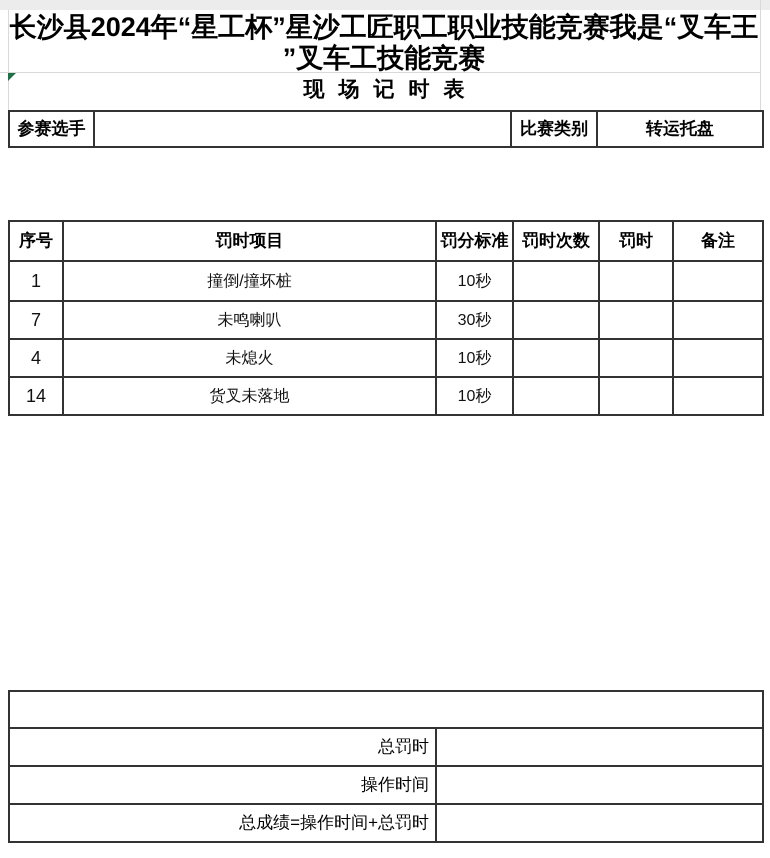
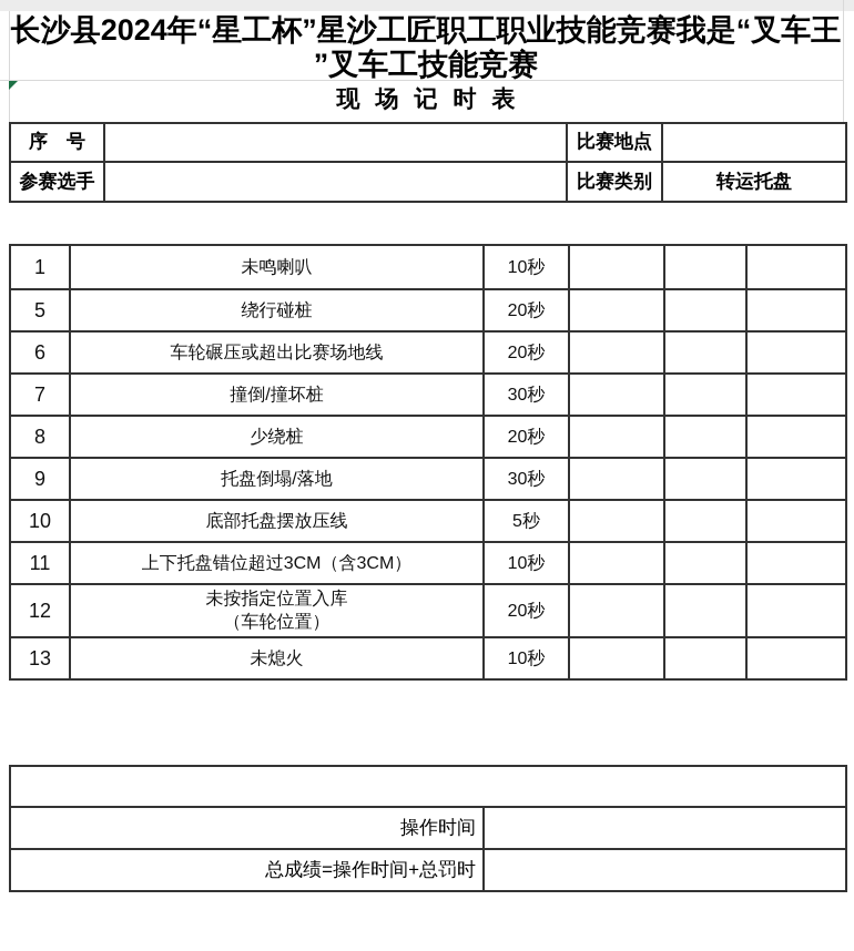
  长沙县2024年“星工杯”星沙工匠职工职业技能竞赛我是“叉车王
  ”叉车工技能竞赛
  现场记时表
+ 序 号		比赛地点
  参赛选手		比赛类别	转运托盘
- 序号	罚时项目	罚分标准	罚时次数	罚时	备注
- 1	撞倒/撞坏桩	10秒
+ 1	未鸣喇叭	10秒
+ 5	绕行碰桩	20秒
+ 6	车轮碾压或超出比赛场地线	20秒
- 7	未鸣喇叭	30秒
+ 7	撞倒/撞坏桩	30秒
+ 8	少绕桩	20秒
+ 9	托盘倒塌/落地	30秒
+ 10	底部托盘摆放压线	5秒
+ 11	上下托盘错位超过3CM（含3CM）	10秒
+ 12	未按指定位置入库 （车轮位置）	20秒
- 4	未熄火	10秒
+ 13	未熄火	10秒
- 14	货叉未落地	10秒
- 总罚时
  操作时间
  总成绩=操作时间+总罚时
